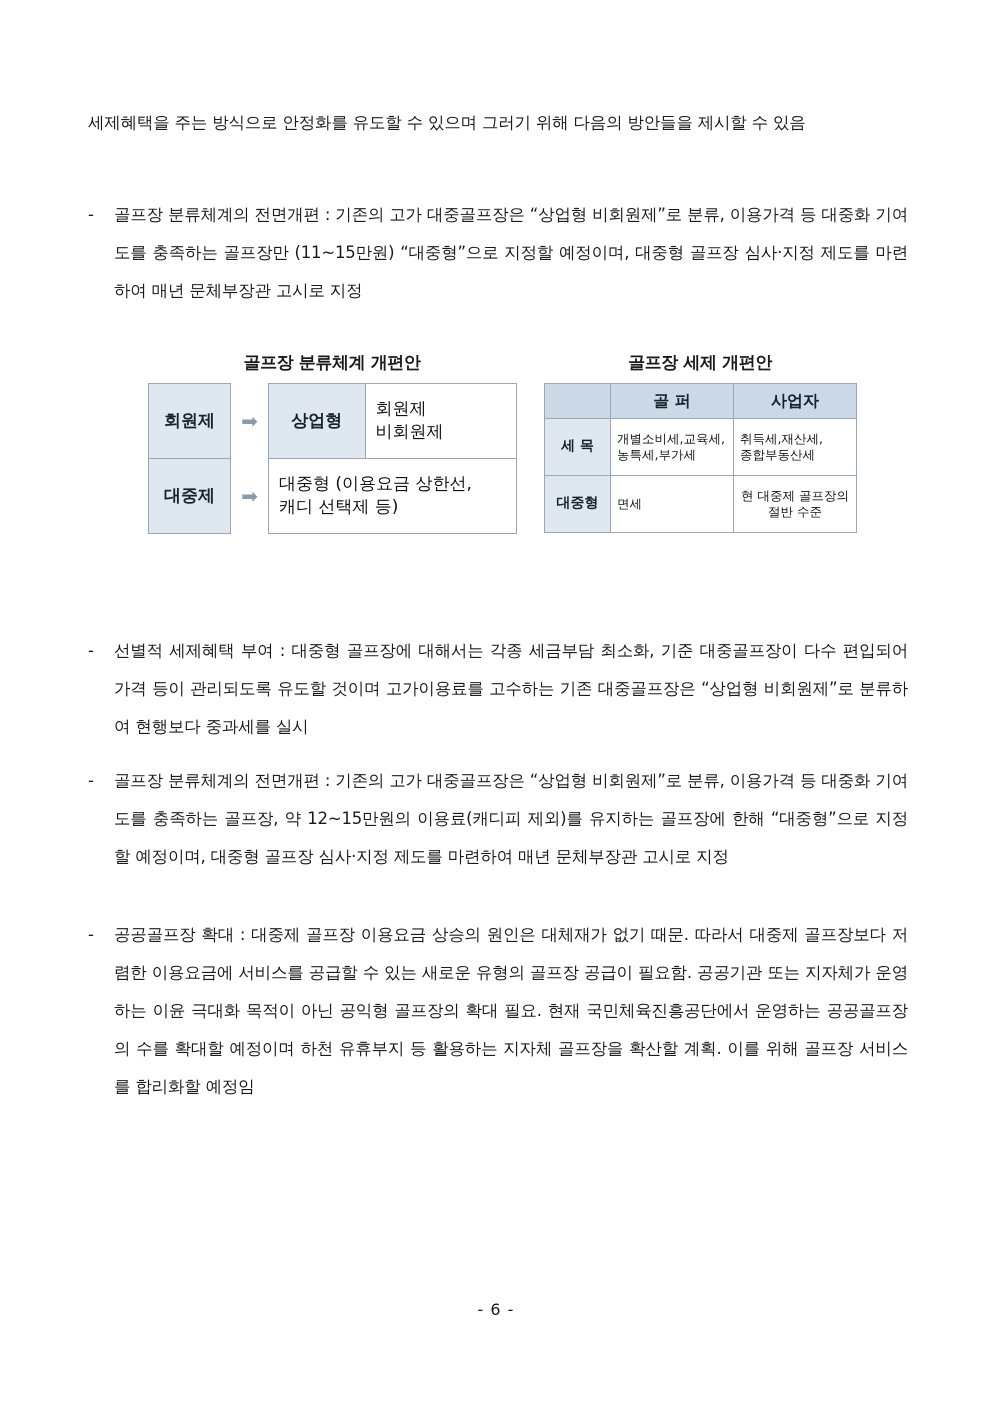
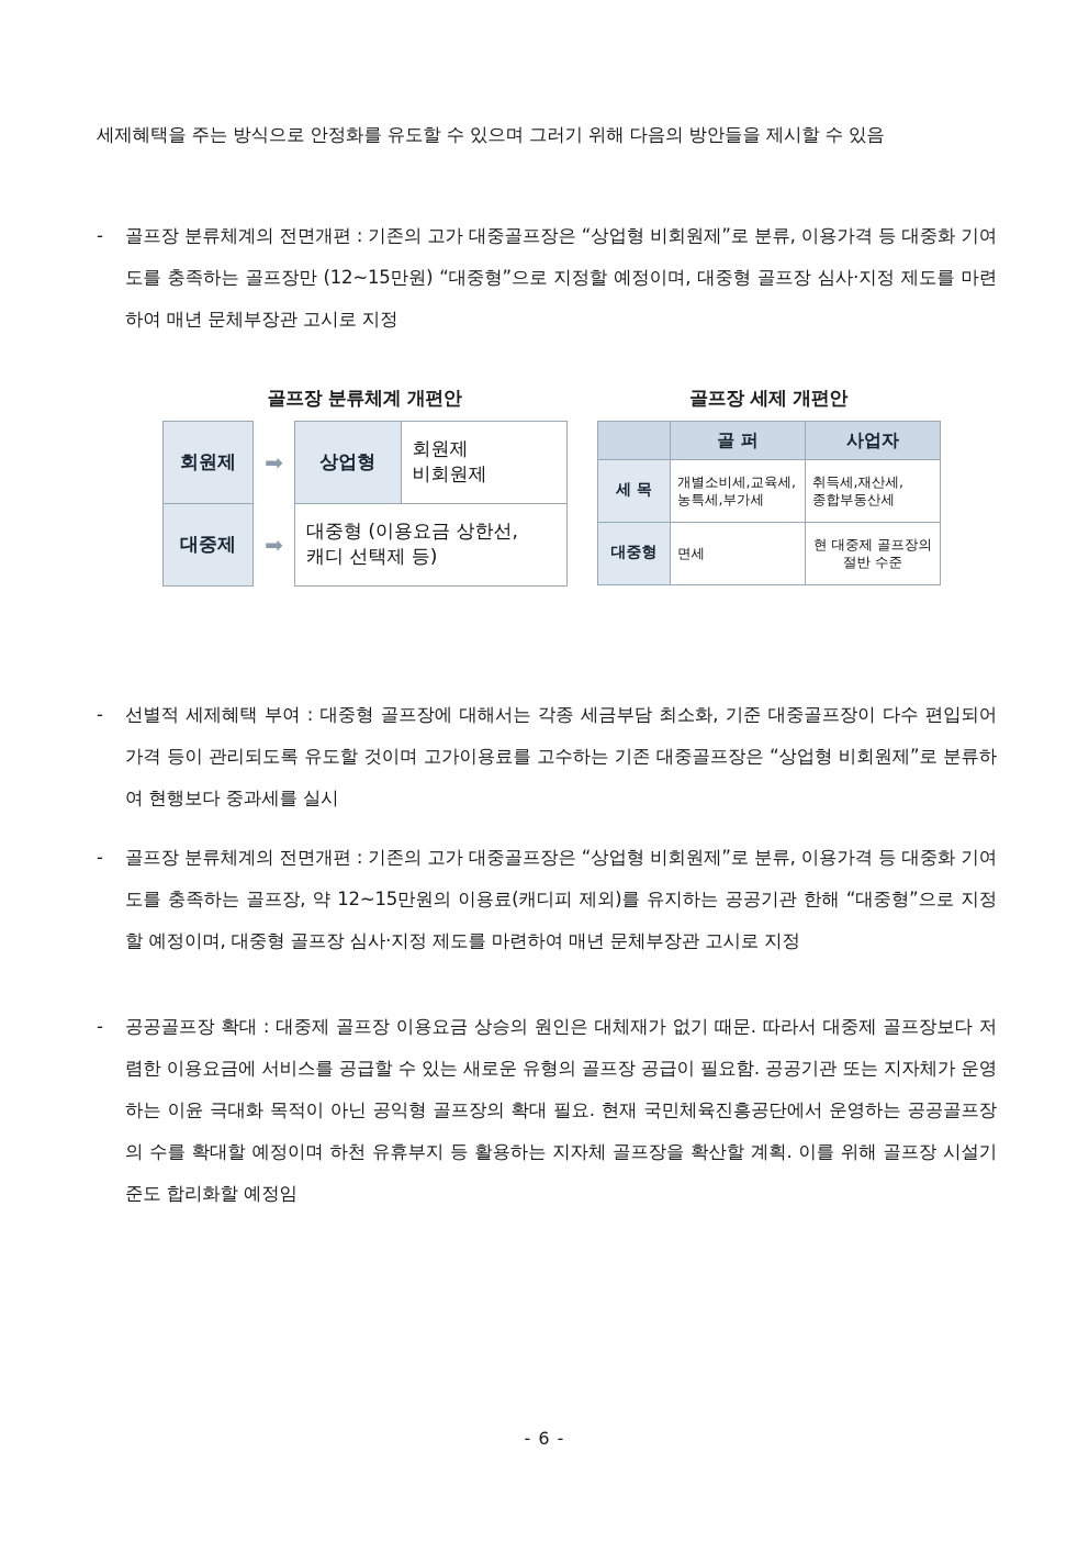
  세제혜택을 주는 방식으로 안정화를 유도할 수 있으며 그러기 위해 다음의 방안들을 제시할 수 있음
  -
- 골프장 분류체계의 전면개편 : 기존의 고가 대중골프장은 “상업형 비회원제”로 분류, 이용가격 등 대중화 기여도를 충족하는 골프장만 (11~15만원) “대중형”으로 지정할 예정이며, 대중형 골프장 심사·지정 제도를 마련하여 매년 문체부장관 고시로 지정
+ 골프장 분류체계의 전면개편 : 기존의 고가 대중골프장은 “상업형 비회원제”로 분류, 이용가격 등 대중화 기여도를 충족하는 골프장만 (12~15만원) “대중형”으로 지정할 예정이며, 대중형 골프장 심사·지정 제도를 마련하여 매년 문체부장관 고시로 지정
  골프장 분류체계 개편안
  회원제	➡
  상업형	회원제 비회원제
  대중제	➡	대중형 (이용요금 상한선, 캐디 선택제 등)
  골프장 세제 개편안
  	골 퍼	사업자
  세 목	개별소비세,교육세, 농특세,부가세	취득세,재산세, 종합부동산세
  대중형	면세	현 대중제 골프장의 절반 수준
  -
  선별적 세제혜택 부여 : 대중형 골프장에 대해서는 각종 세금부담 최소화, 기준 대중골프장이 다수 편입되어 가격 등이 관리되도록 유도할 것이며 고가이용료를 고수하는 기존 대중골프장은 “상업형 비회원제”로 분류하여 현행보다 중과세를 실시
  -
- 골프장 분류체계의 전면개편 : 기존의 고가 대중골프장은 “상업형 비회원제”로 분류, 이용가격 등 대중화 기여도를 충족하는 골프장, 약 12~15만원의 이용료(캐디피 제외)를 유지하는 골프장에 한해 “대중형”으로 지정할 예정이며, 대중형 골프장 심사·지정 제도를 마련하여 매년 문체부장관 고시로 지정
+ 골프장 분류체계의 전면개편 : 기존의 고가 대중골프장은 “상업형 비회원제”로 분류, 이용가격 등 대중화 기여도를 충족하는 골프장, 약 12~15만원의 이용료(캐디피 제외)를 유지하는 공공기관 한해 “대중형”으로 지정할 예정이며, 대중형 골프장 심사·지정 제도를 마련하여 매년 문체부장관 고시로 지정
  -
- 공공골프장 확대 : 대중제 골프장 이용요금 상승의 원인은 대체재가 없기 때문. 따라서 대중제 골프장보다 저렴한 이용요금에 서비스를 공급할 수 있는 새로운 유형의 골프장 공급이 필요함. 공공기관 또는 지자체가 운영하는 이윤 극대화 목적이 아닌 공익형 골프장의 확대 필요. 현재 국민체육진흥공단에서 운영하는 공공골프장의 수를 확대할 예정이며 하천 유휴부지 등 활용하는 지자체 골프장을 확산할 계획. 이를 위해 골프장 서비스를 합리화할 예정임
+ 공공골프장 확대 : 대중제 골프장 이용요금 상승의 원인은 대체재가 없기 때문. 따라서 대중제 골프장보다 저렴한 이용요금에 서비스를 공급할 수 있는 새로운 유형의 골프장 공급이 필요함. 공공기관 또는 지자체가 운영하는 이윤 극대화 목적이 아닌 공익형 골프장의 확대 필요. 현재 국민체육진흥공단에서 운영하는 공공골프장의 수를 확대할 예정이며 하천 유휴부지 등 활용하는 지자체 골프장을 확산할 계획. 이를 위해 골프장 시설기준도 합리화할 예정임
  - 6 -
